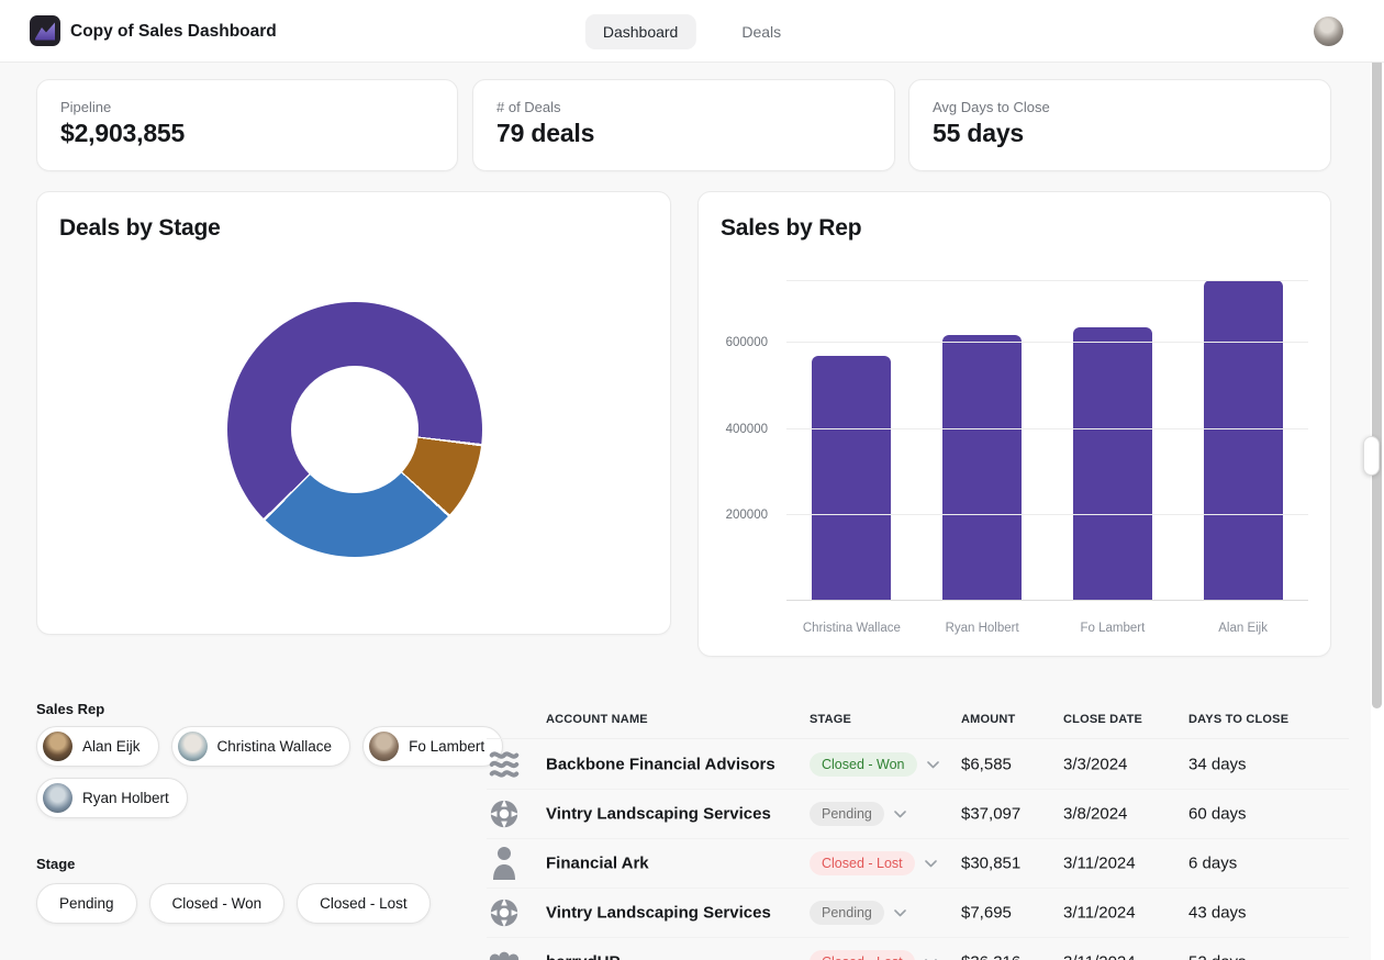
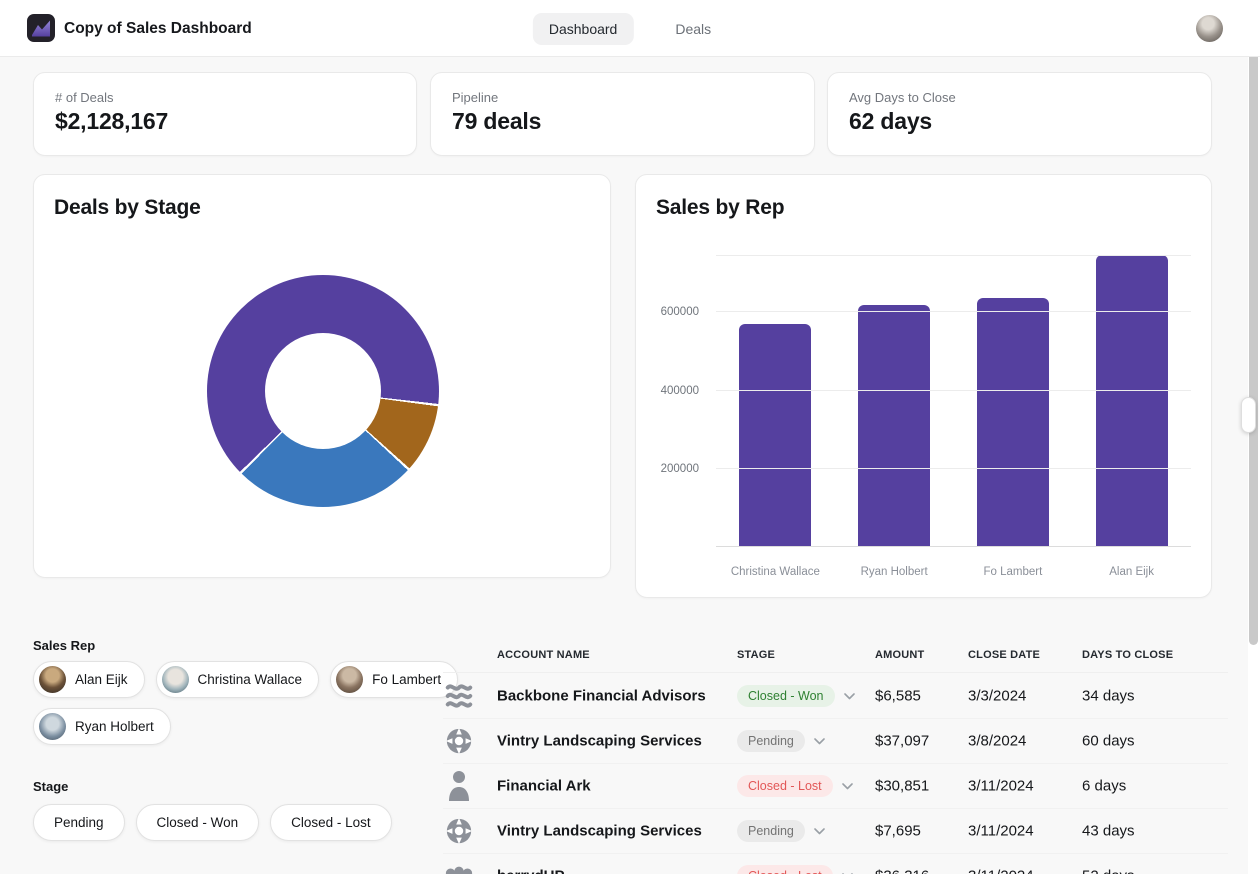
  Copy of Sales Dashboard
  Dashboard
  Deals
- Pipeline
+ # of Deals
- $2,903,855
+ $2,128,167
- # of Deals
+ Pipeline
  79 deals
  Avg Days to Close
- 55 days
+ 62 days
  Deals by Stage
  Sales by Rep
  200000
  400000
  600000
  Christina Wallace
  Ryan Holbert
  Fo Lambert
  Alan Eijk
  Sales Rep
  Alan Eijk
  Christina Wallace
  Fo Lambert
  Ryan Holbert
  Stage
  Pending
  Closed - Won
  Closed - Lost
  ACCOUNT NAME
  STAGE
  AMOUNT
  CLOSE DATE
  DAYS TO CLOSE
  Backbone Financial Advisors
  Closed - Won
  $6,585
  3/3/2024
  34 days
  Vintry Landscaping Services
  Pending
  $37,097
  3/8/2024
  60 days
  Financial Ark
  Closed - Lost
  $30,851
  3/11/2024
  6 days
  Vintry Landscaping Services
  Pending
  $7,695
  3/11/2024
  43 days
